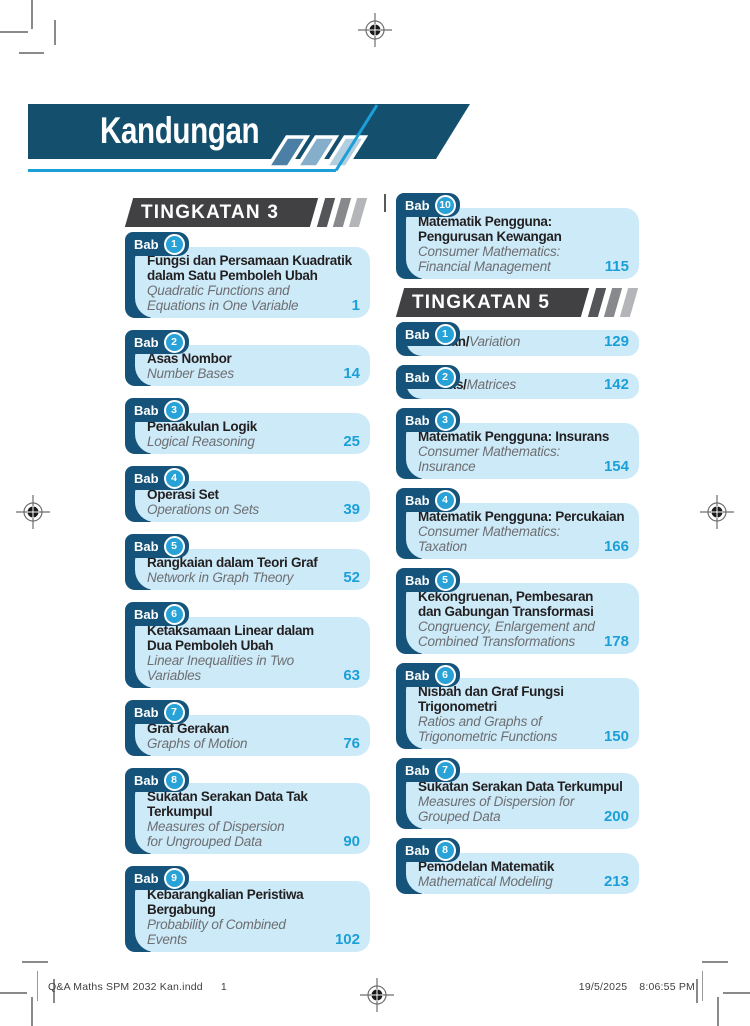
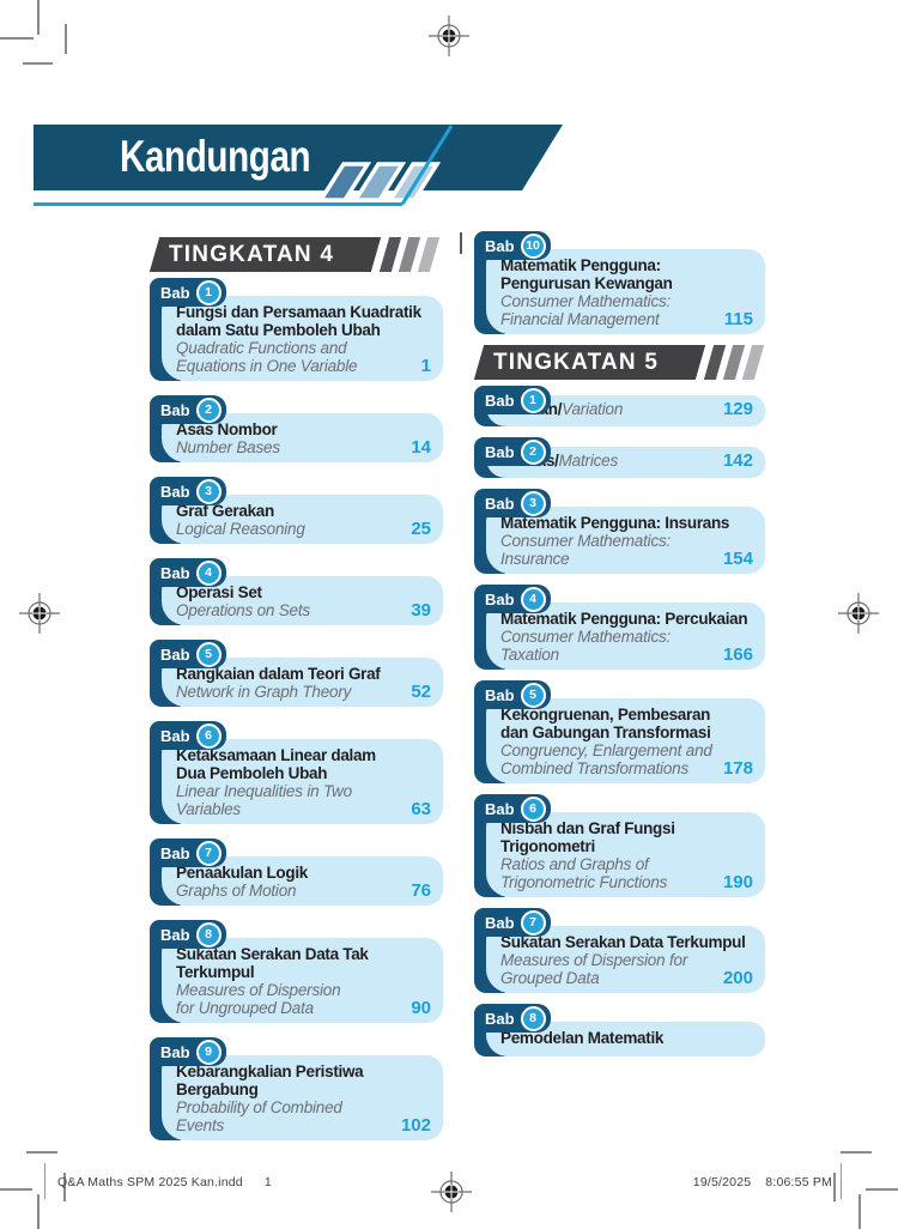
  Kandungan
- TINGKATAN 3
+ TINGKATAN 4
  Bab
  1
  Fungsi dan Persamaan Kuadratik
  dalam Satu Pemboleh Ubah
  Quadratic Functions and
  Equations in One Variable
  1
  Bab
  2
  Asas Nombor
  Number Bases
  14
  Bab
  3
- Penaakulan Logik
+ Graf Gerakan
  Logical Reasoning
  25
  Bab
  4
  Operasi Set
  Operations on Sets
  39
  Bab
  5
  Rangkaian dalam Teori Graf
  Network in Graph Theory
  52
  Bab
  6
  Ketaksamaan Linear dalam
  Dua Pemboleh Ubah
  Linear Inequalities in Two
  Variables
  63
  Bab
  7
- Graf Gerakan
+ Penaakulan Logik
  Graphs of Motion
  76
  Bab
  8
  Sukatan Serakan Data Tak
  Terkumpul
  Measures of Dispersion
  for Ungrouped Data
  90
  Bab
  9
  Kebarangkalian Peristiwa
  Bergabung
  Probability of Combined
  Events
  102
  Bab
  10
  Matematik Pengguna:
  Pengurusan Kewangan
  Consumer Mathematics:
  Financial Management
  115
  TINGKATAN 5
  Bab
  1
  Variation
  129
  Bab
  2
  Matrices
  142
  Bab
  3
  Matematik Pengguna: Insurans
  Consumer Mathematics:
  Insurance
  154
  Bab
  4
  Matematik Pengguna: Percukaian
  Consumer Mathematics:
  Taxation
  166
  Bab
  5
  Kekongruenan, Pembesaran
  dan Gabungan Transformasi
  Congruency, Enlargement and
  Combined Transformations
  178
  Bab
  6
  Nisbah dan Graf Fungsi
  Trigonometri
  Ratios and Graphs of
  Trigonometric Functions
- 150
+ 190
  Bab
  7
  Sukatan Serakan Data Terkumpul
  Measures of Dispersion for
  Grouped Data
  200
  Bab
  8
  Pemodelan Matematik
- Mathematical Modeling
- 213
- Q&A Maths SPM 2032 Kan.indd 1
+ Q&A Maths SPM 2025 Kan.indd 1
  19/5/2025 8:06:55 PM
